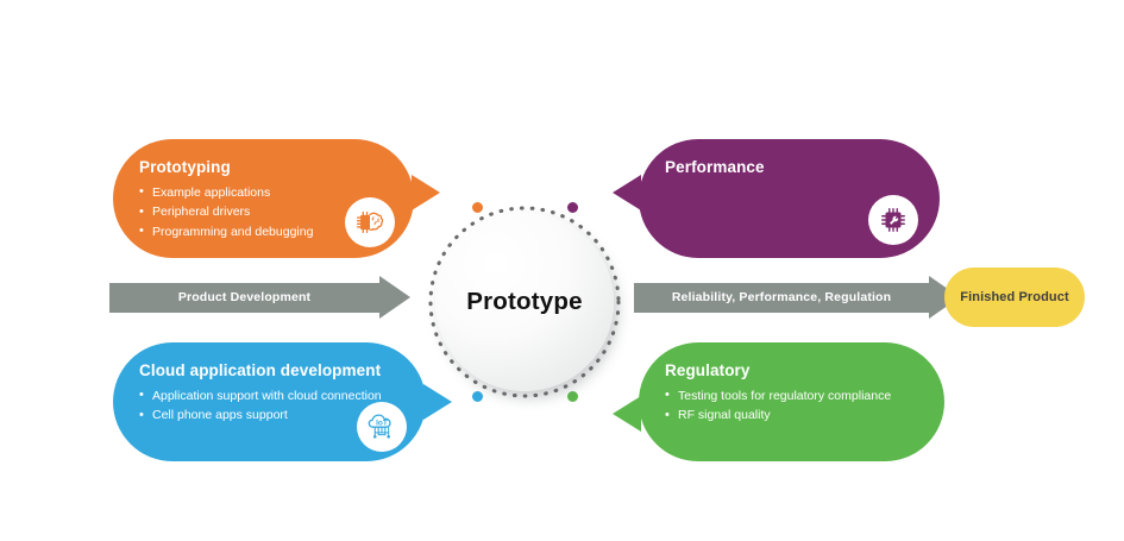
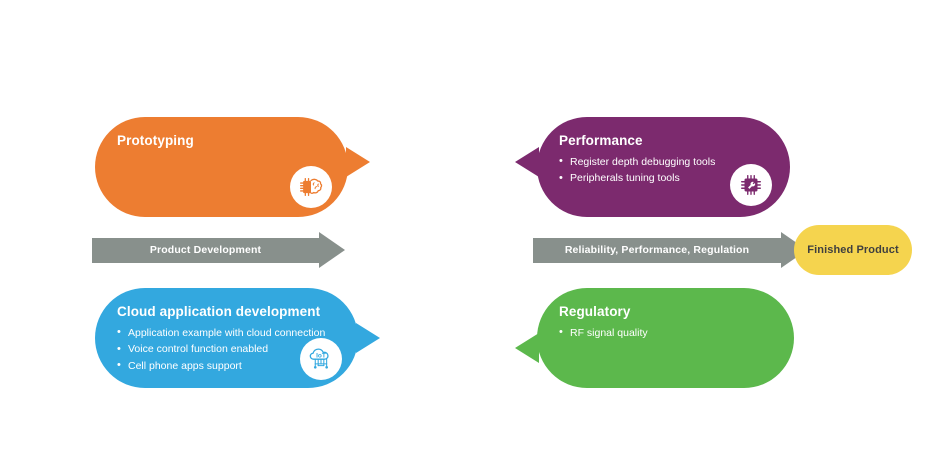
  Prototyping
- Example applications
- Peripheral drivers
- Programming and debugging
  Performance
+ Register depth debugging tools
+ Peripherals tuning tools
  Cloud application development
- Application support with cloud connection
+ Application example with cloud connection
+ Voice control function enabled
  Cell phone apps support
  Regulatory
- Testing tools for regulatory compliance
  RF signal quality
  Product Development
  Reliability, Performance, Regulation
  Finished Product
- Prototype
